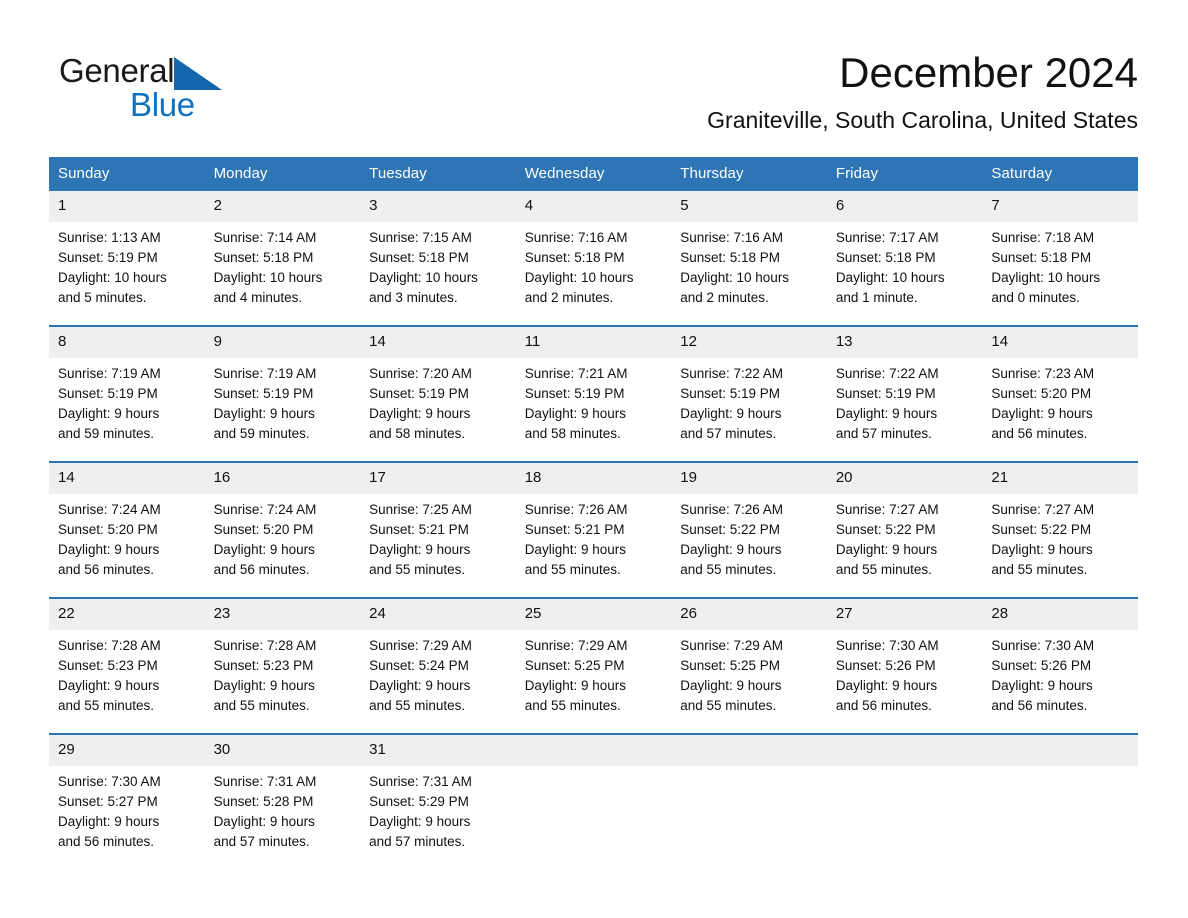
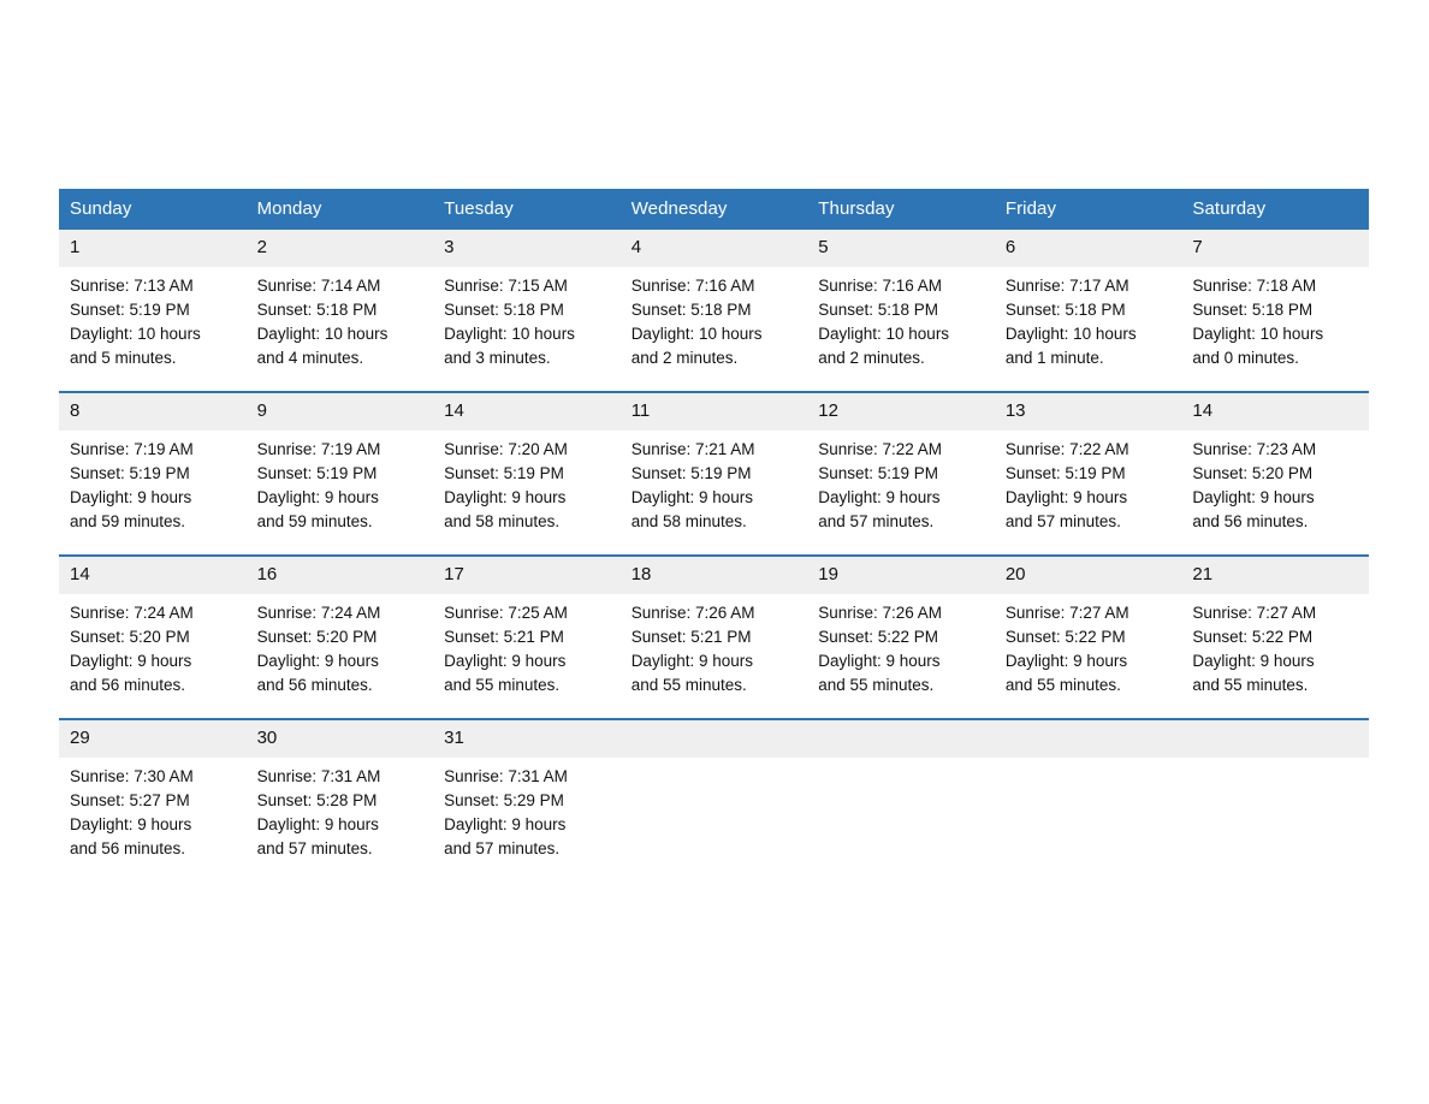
- General
- Blue
- December 2024
- Graniteville, South Carolina, United States
  Sunday	Monday	Tuesday	Wednesday	Thursday	Friday	Saturday
- 1 Sunrise: 1:13 AM Sunset: 5:19 PM Daylight: 10 hours and 5 minutes.	2 Sunrise: 7:14 AM Sunset: 5:18 PM Daylight: 10 hours and 4 minutes.	3 Sunrise: 7:15 AM Sunset: 5:18 PM Daylight: 10 hours and 3 minutes.	4 Sunrise: 7:16 AM Sunset: 5:18 PM Daylight: 10 hours and 2 minutes.	5 Sunrise: 7:16 AM Sunset: 5:18 PM Daylight: 10 hours and 2 minutes.	6 Sunrise: 7:17 AM Sunset: 5:18 PM Daylight: 10 hours and 1 minute.	7 Sunrise: 7:18 AM Sunset: 5:18 PM Daylight: 10 hours and 0 minutes.
+ 1 Sunrise: 7:13 AM Sunset: 5:19 PM Daylight: 10 hours and 5 minutes.	2 Sunrise: 7:14 AM Sunset: 5:18 PM Daylight: 10 hours and 4 minutes.	3 Sunrise: 7:15 AM Sunset: 5:18 PM Daylight: 10 hours and 3 minutes.	4 Sunrise: 7:16 AM Sunset: 5:18 PM Daylight: 10 hours and 2 minutes.	5 Sunrise: 7:16 AM Sunset: 5:18 PM Daylight: 10 hours and 2 minutes.	6 Sunrise: 7:17 AM Sunset: 5:18 PM Daylight: 10 hours and 1 minute.	7 Sunrise: 7:18 AM Sunset: 5:18 PM Daylight: 10 hours and 0 minutes.
  8 Sunrise: 7:19 AM Sunset: 5:19 PM Daylight: 9 hours and 59 minutes.	9 Sunrise: 7:19 AM Sunset: 5:19 PM Daylight: 9 hours and 59 minutes.	14 Sunrise: 7:20 AM Sunset: 5:19 PM Daylight: 9 hours and 58 minutes.	11 Sunrise: 7:21 AM Sunset: 5:19 PM Daylight: 9 hours and 58 minutes.	12 Sunrise: 7:22 AM Sunset: 5:19 PM Daylight: 9 hours and 57 minutes.	13 Sunrise: 7:22 AM Sunset: 5:19 PM Daylight: 9 hours and 57 minutes.	14 Sunrise: 7:23 AM Sunset: 5:20 PM Daylight: 9 hours and 56 minutes.
  14 Sunrise: 7:24 AM Sunset: 5:20 PM Daylight: 9 hours and 56 minutes.	16 Sunrise: 7:24 AM Sunset: 5:20 PM Daylight: 9 hours and 56 minutes.	17 Sunrise: 7:25 AM Sunset: 5:21 PM Daylight: 9 hours and 55 minutes.	18 Sunrise: 7:26 AM Sunset: 5:21 PM Daylight: 9 hours and 55 minutes.	19 Sunrise: 7:26 AM Sunset: 5:22 PM Daylight: 9 hours and 55 minutes.	20 Sunrise: 7:27 AM Sunset: 5:22 PM Daylight: 9 hours and 55 minutes.	21 Sunrise: 7:27 AM Sunset: 5:22 PM Daylight: 9 hours and 55 minutes.
- 22 Sunrise: 7:28 AM Sunset: 5:23 PM Daylight: 9 hours and 55 minutes.	23 Sunrise: 7:28 AM Sunset: 5:23 PM Daylight: 9 hours and 55 minutes.	24 Sunrise: 7:29 AM Sunset: 5:24 PM Daylight: 9 hours and 55 minutes.	25 Sunrise: 7:29 AM Sunset: 5:25 PM Daylight: 9 hours and 55 minutes.	26 Sunrise: 7:29 AM Sunset: 5:25 PM Daylight: 9 hours and 55 minutes.	27 Sunrise: 7:30 AM Sunset: 5:26 PM Daylight: 9 hours and 56 minutes.	28 Sunrise: 7:30 AM Sunset: 5:26 PM Daylight: 9 hours and 56 minutes.
  29 Sunrise: 7:30 AM Sunset: 5:27 PM Daylight: 9 hours and 56 minutes.	30 Sunrise: 7:31 AM Sunset: 5:28 PM Daylight: 9 hours and 57 minutes.	31 Sunrise: 7:31 AM Sunset: 5:29 PM Daylight: 9 hours and 57 minutes.
